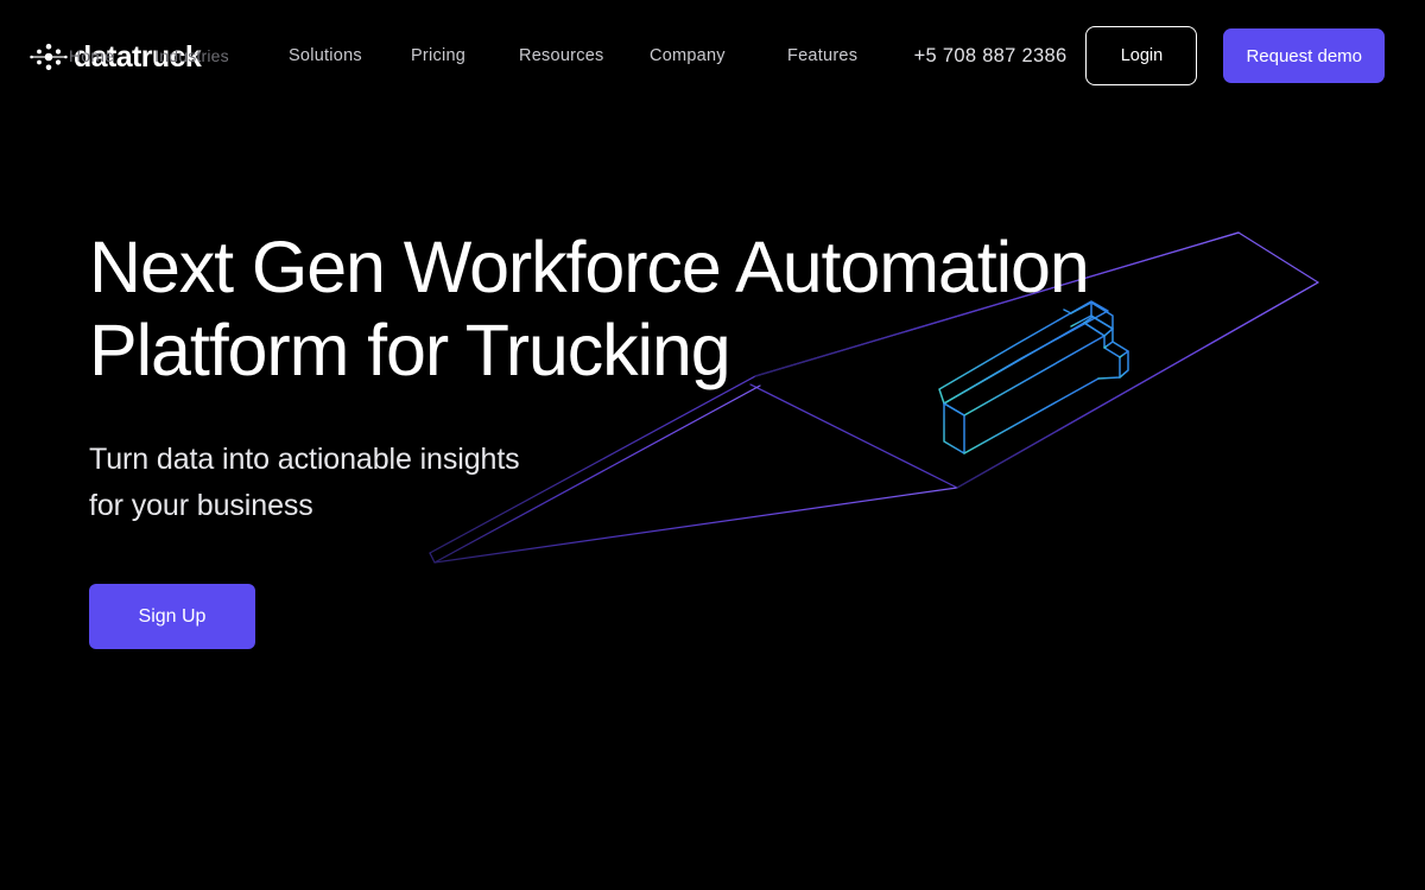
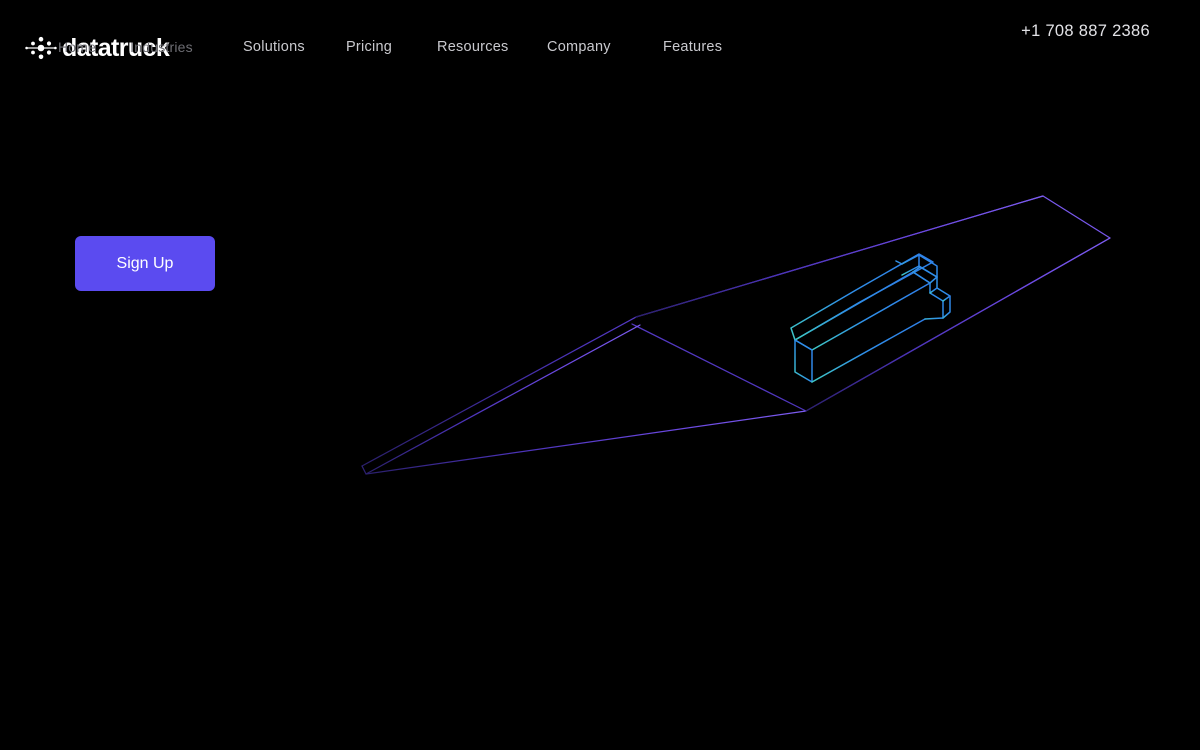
  Home
  Industries
  datatruck
  Solutions
  Pricing
  Resources
  Company
  Features
- +5 708 887 2386
+ +1 708 887 2386
- Login
- Request demo
- Next Gen Workforce Automation
- Platform for Trucking
- Turn data into actionable insights
- for your business
  Sign Up
